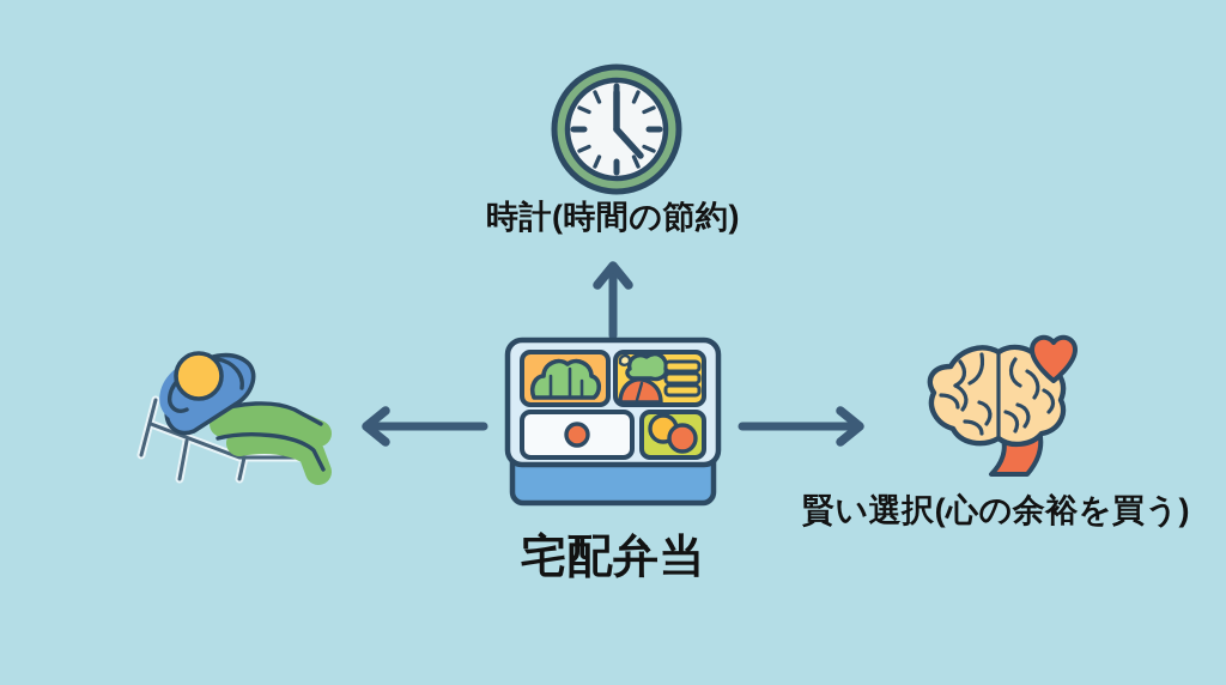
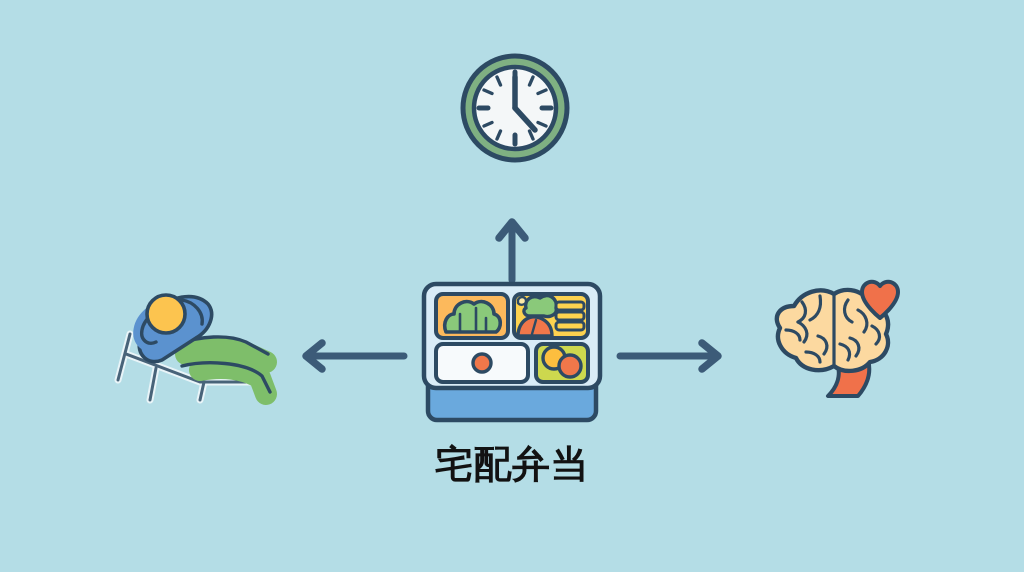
- 時計(時間の節約)
- 賢い選択(心の余裕を買う)
  宅配弁当
